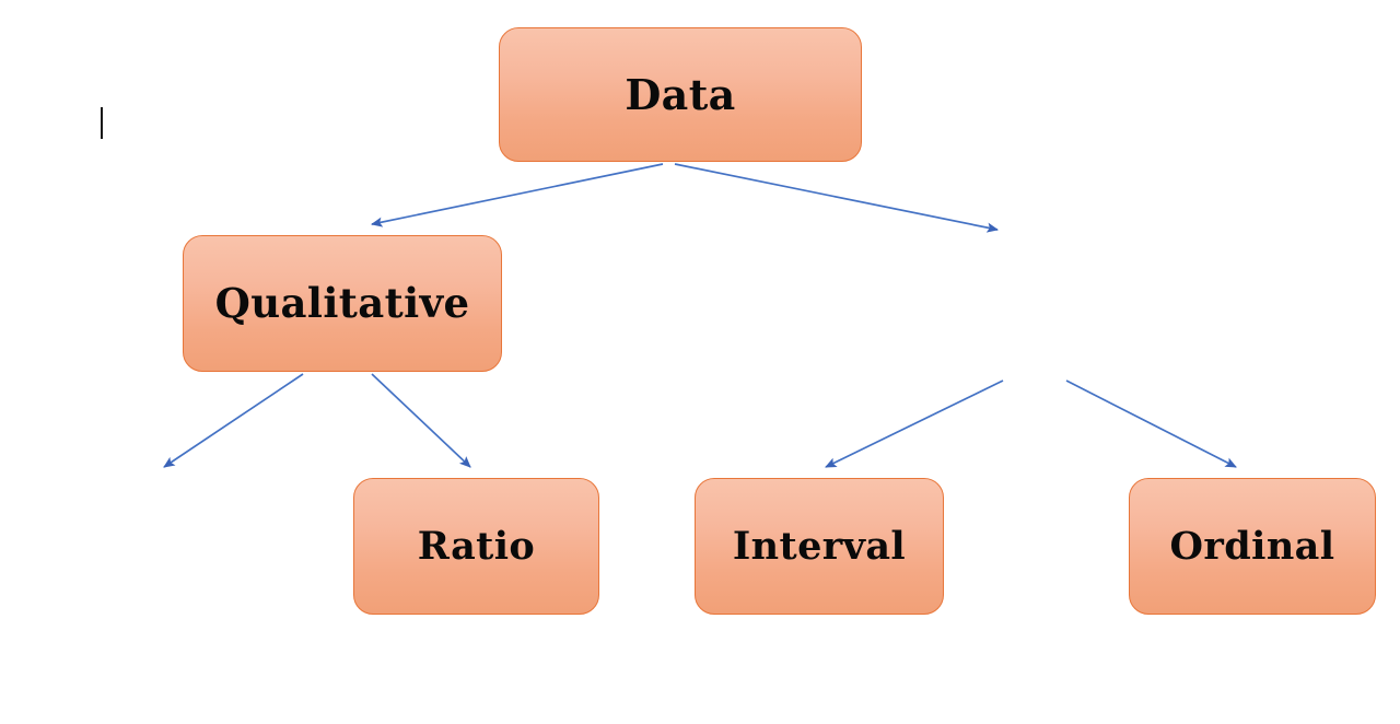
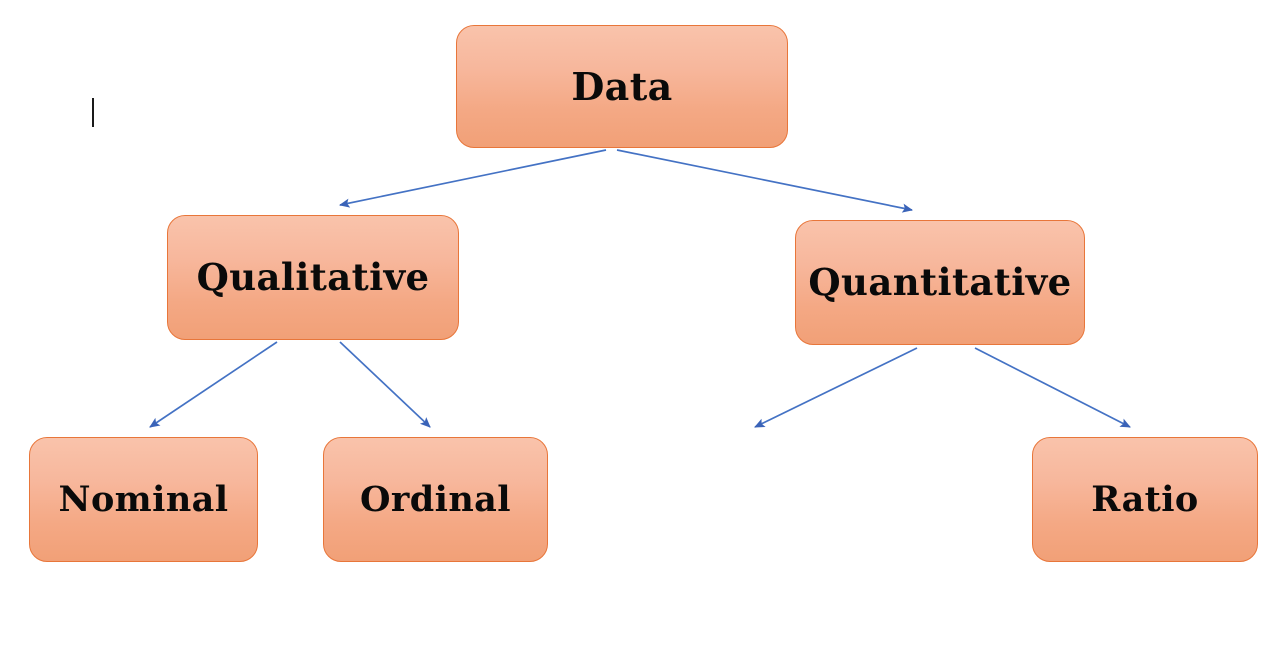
  Data
  Qualitative
+ Quantitative
+ Nominal
- Ratio
+ Ordinal
- Interval
- Ordinal
+ Ratio
